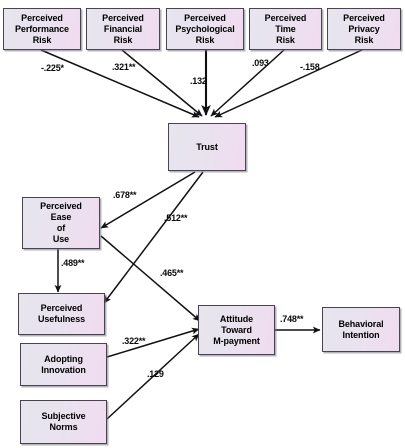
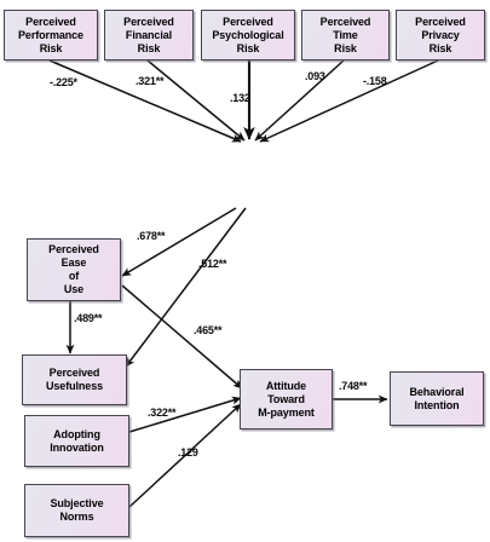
  Perceived
  Performance
  Risk
  Perceived
  Financial
  Risk
  Perceived
  Psychological
  Risk
  Perceived
  Time
  Risk
  Perceived
  Privacy
  Risk
- Trust
  Perceived
  Ease
  of
  Use
  Perceived
  Usefulness
  Adopting
  Innovation
  Subjective
  Norms
  Attitude
  Toward
  M-payment
  Behavioral
  Intention
  -.225*
  .321**
  .132
  .093
  -.158
  .678**
  .512**
  .489**
  .465**
  .322**
  .129
  .748**
